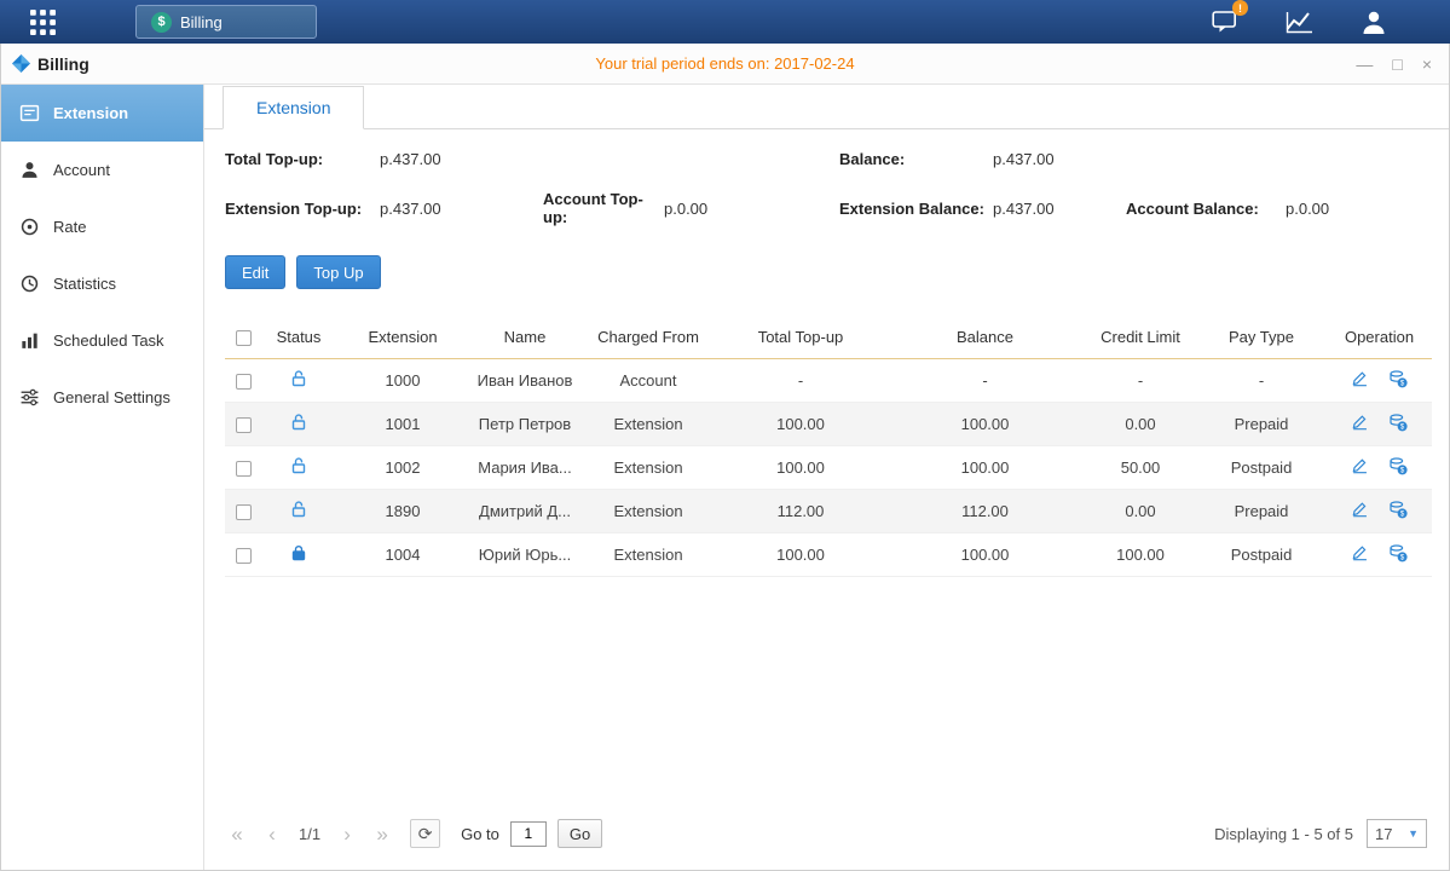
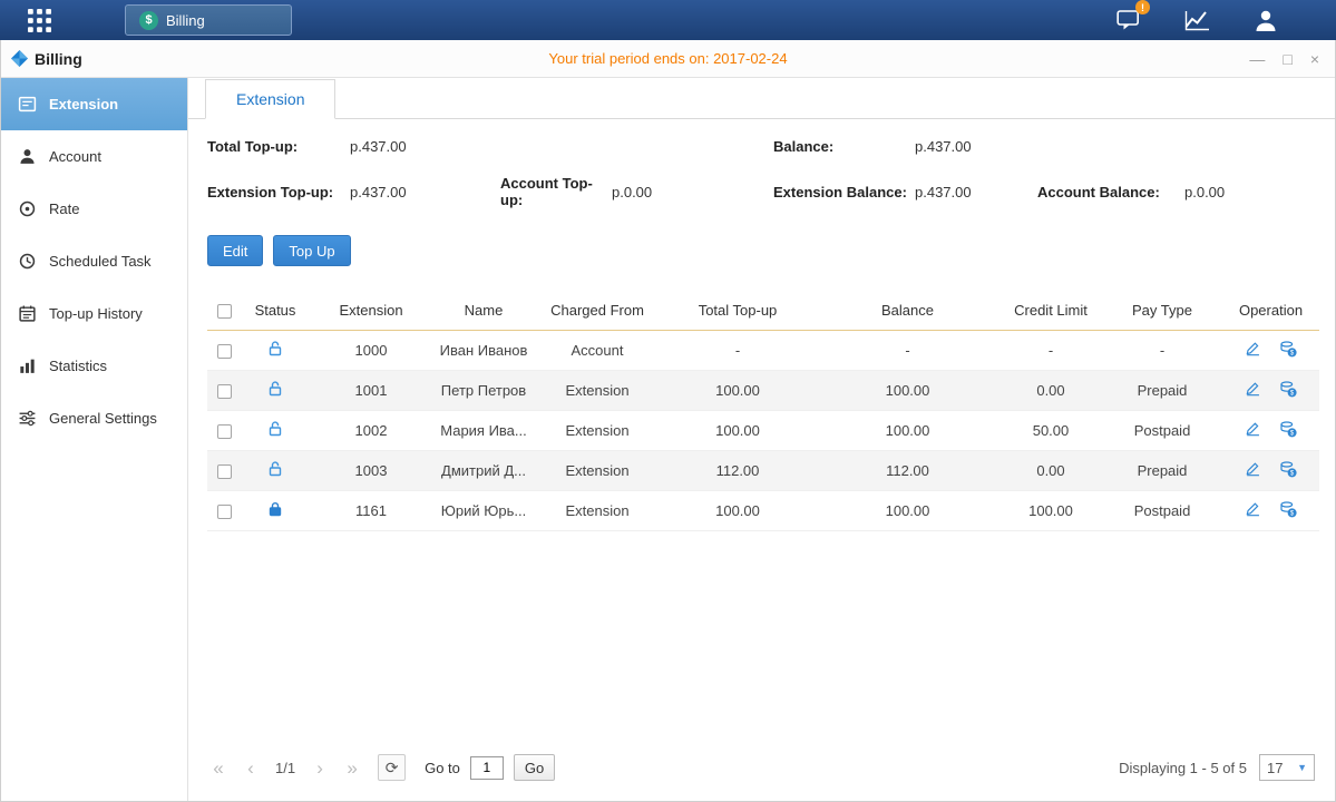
  $
  Billing
  !
  Billing
  Your trial period ends on: 2017-02-24
  —
  □
  ×
  Extension
  Account
  Rate
- Statistics
+ Scheduled Task
+ Top-up History
- Scheduled Task
+ Statistics
  General Settings
  Extension
  Total Top-up:
  p.437.00
  Balance:
  p.437.00
  Extension Top-up:
  p.437.00
  Account Top-up:
  p.0.00
  Extension Balance:
  p.437.00
  Account Balance:
  p.0.00
  Edit
  Top Up
  	Status	Extension	Name	Charged From	Total Top-up	Balance	Credit Limit	Pay Type	Operation
  		1000	Иван Иванов	Account	-	-	-	-
  		1001	Петр Петров	Extension	100.00	100.00	0.00	Prepaid
  		1002	Мария Ива...	Extension	100.00	100.00	50.00	Postpaid
- 		1890	Дмитрий Д...	Extension	112.00	112.00	0.00	Prepaid
+ 		1003	Дмитрий Д...	Extension	112.00	112.00	0.00	Prepaid
- 		1004	Юрий Юрь...	Extension	100.00	100.00	100.00	Postpaid
+ 		1161	Юрий Юрь...	Extension	100.00	100.00	100.00	Postpaid
  «
  ‹
  1/1
  ›
  »
  ⟳
  Go to
  1
  Go
  Displaying 1 - 5 of 5
  17
  ▼
